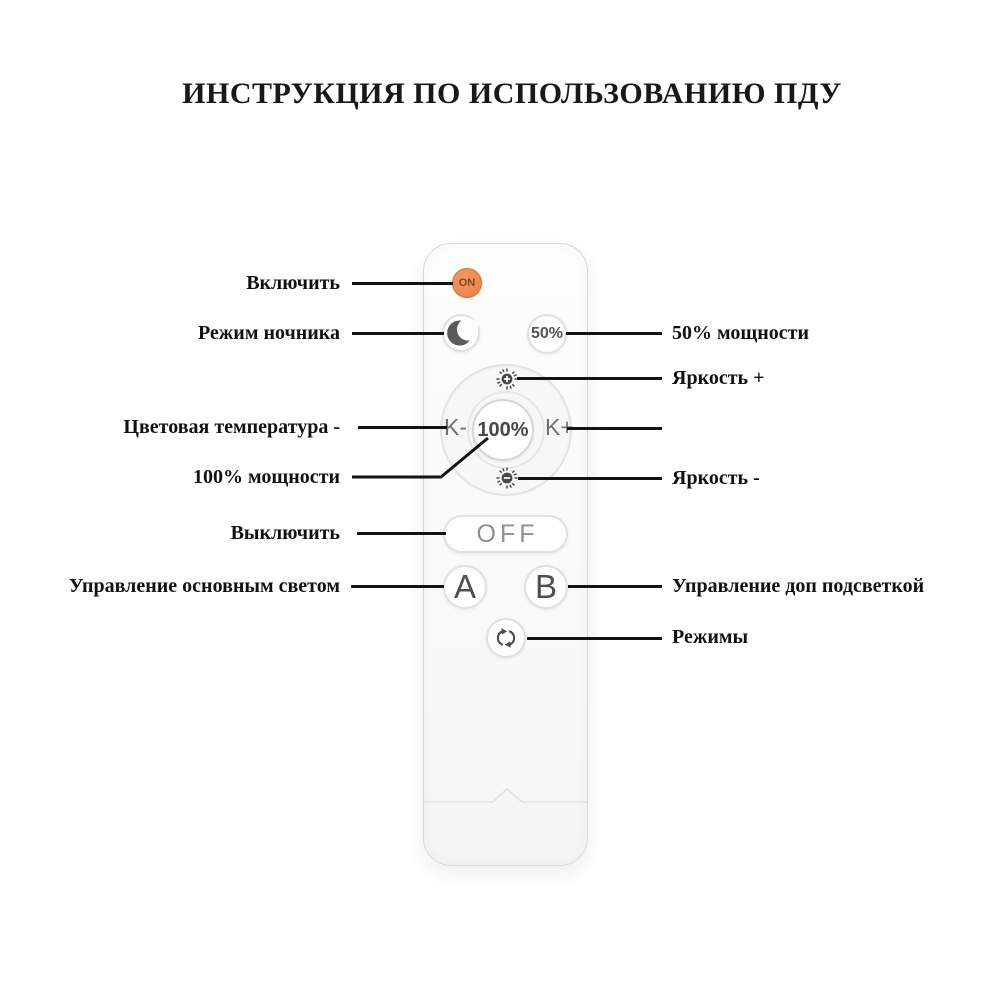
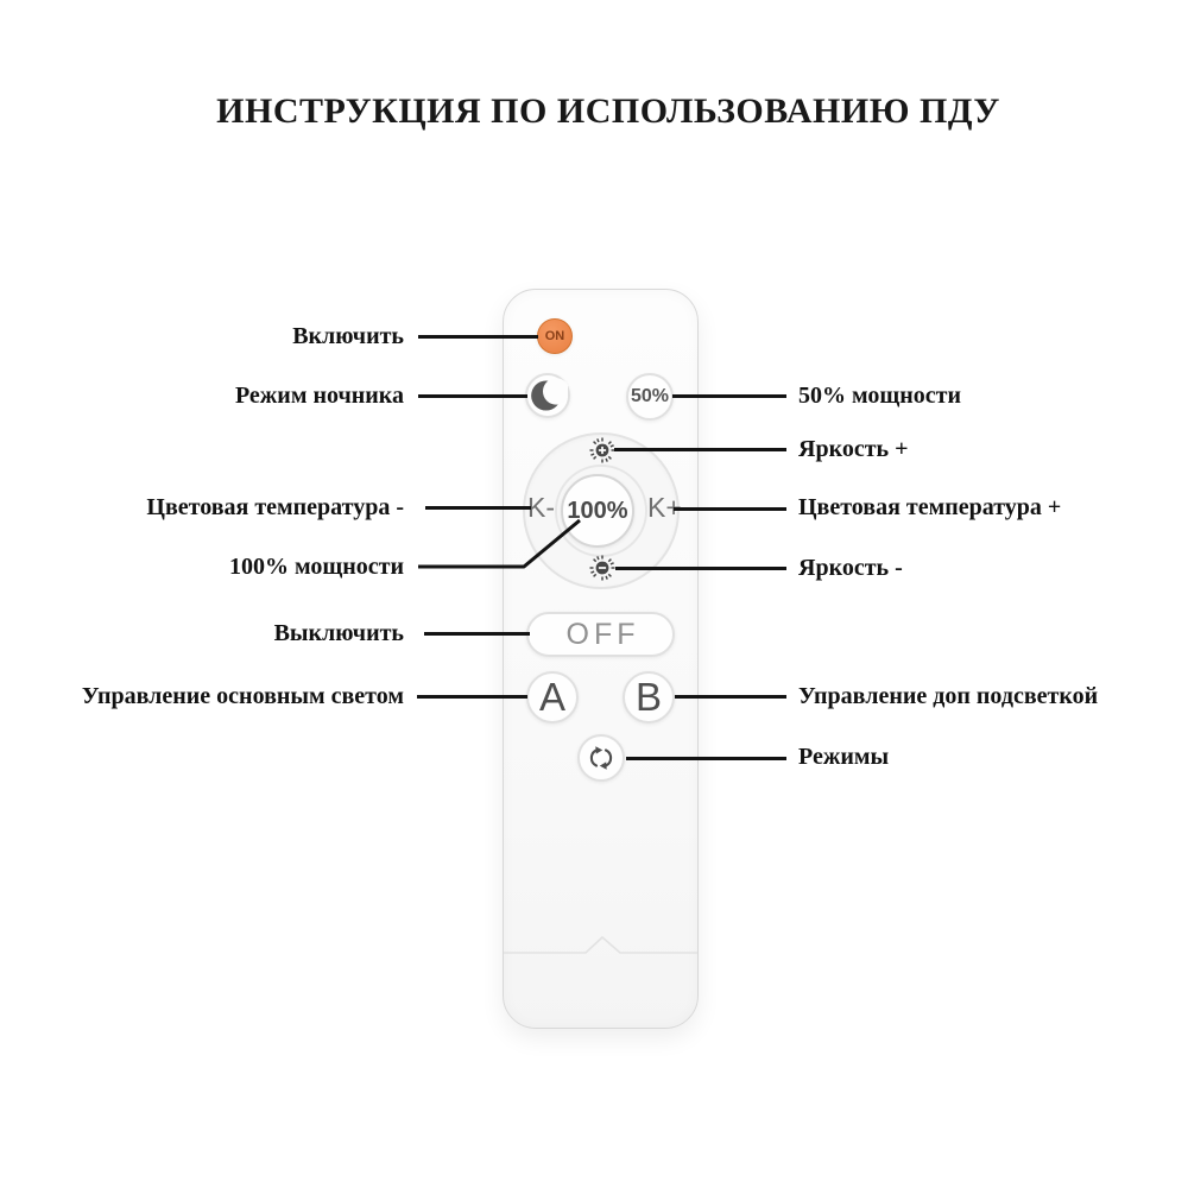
  ИНСТРУКЦИЯ ПО ИСПОЛЬЗОВАНИЮ ПДУ
  ON
  50%
  100%
  K-
  OFF
  A
  B
  Включить
  Режим ночника
  Цветовая температура -
  100% мощности
  Выключить
  Управление основным светом
  50% мощности
  Яркость +
+ Цветовая температура +
  Яркость -
  Управление доп подсветкой
  Режимы
